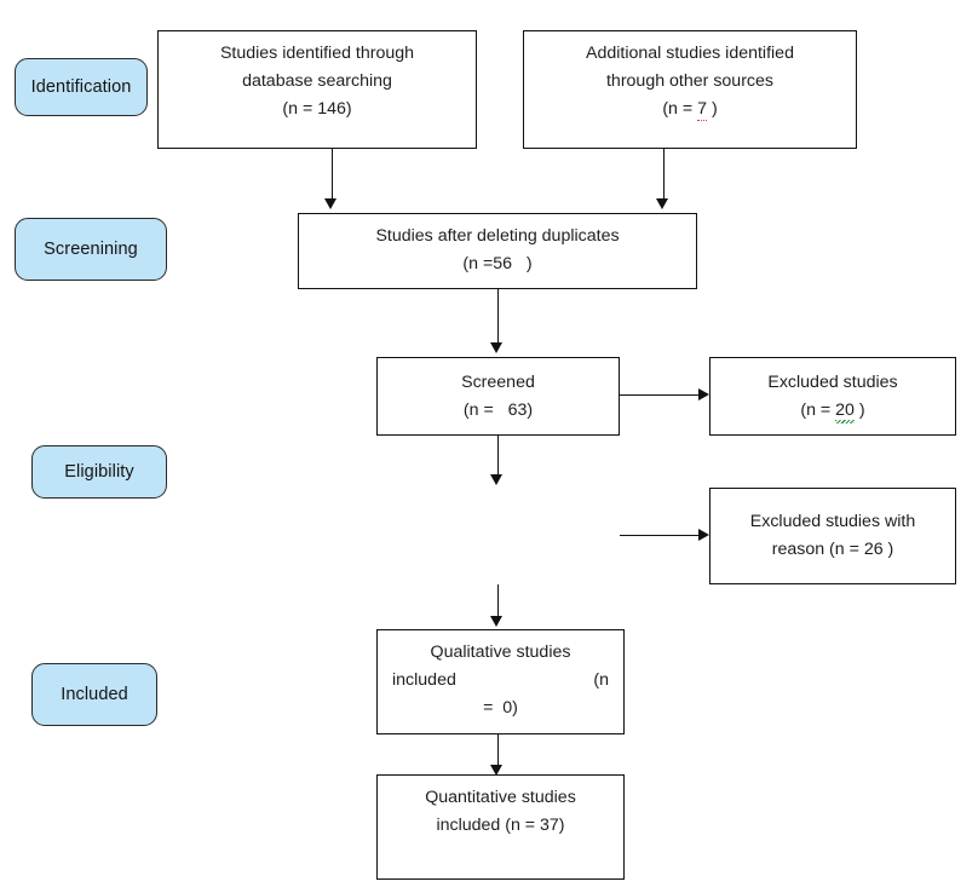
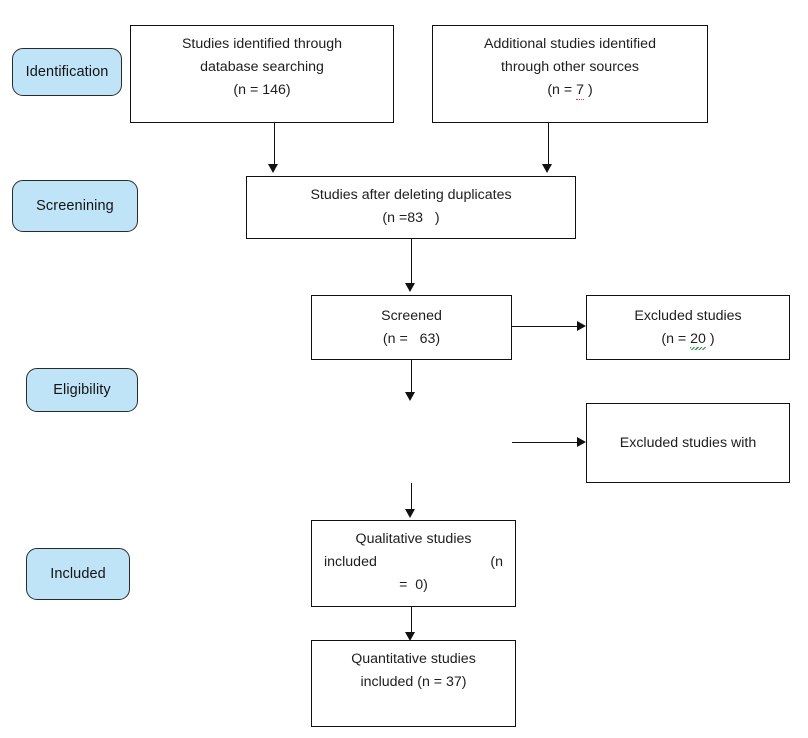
  Identification
  Screenining
  Eligibility
  Included
  Studies identified through
  database searching
  (n = 146)
  Additional studies identified
  through other sources
  (n = 7 )
  Studies after deleting duplicates
- (n =56 )
+ (n =83 )
  Screened
  (n = 63)
  Excluded studies
  (n = 20 )
  Excluded studies with
- reason (n = 26 )
  Qualitative studies
  included
  (n
  = 0)
  Quantitative studies
  included (n = 37)
